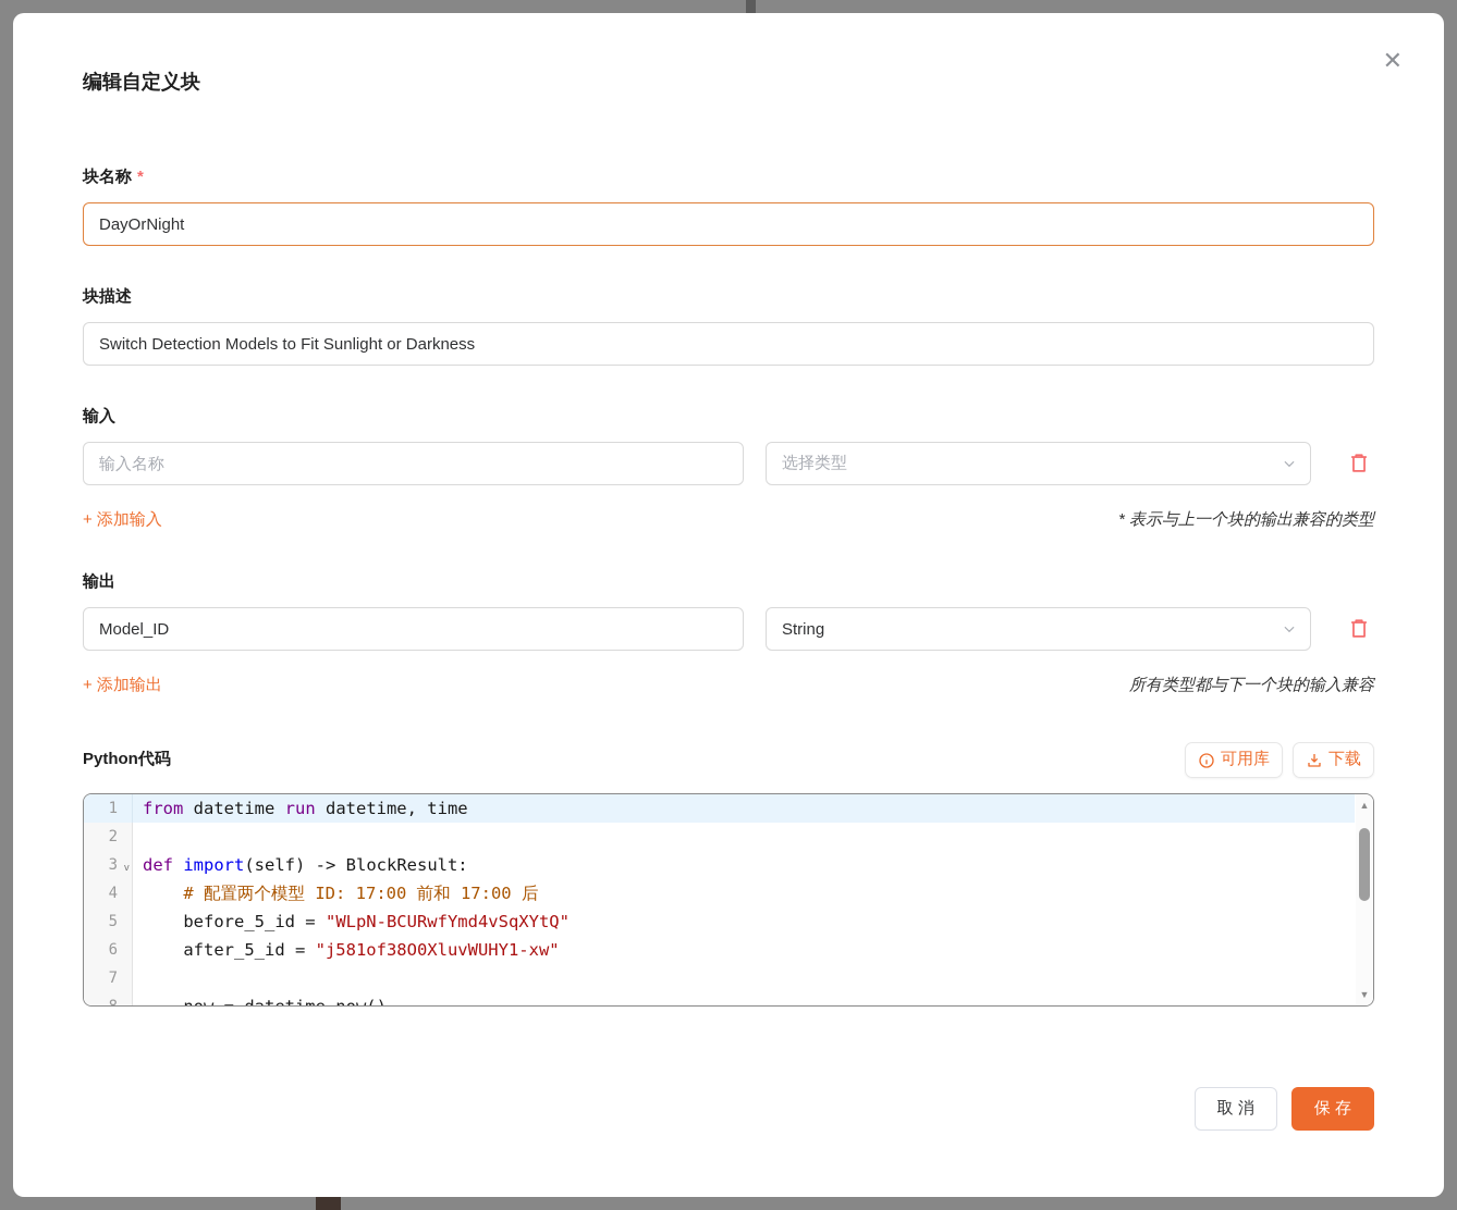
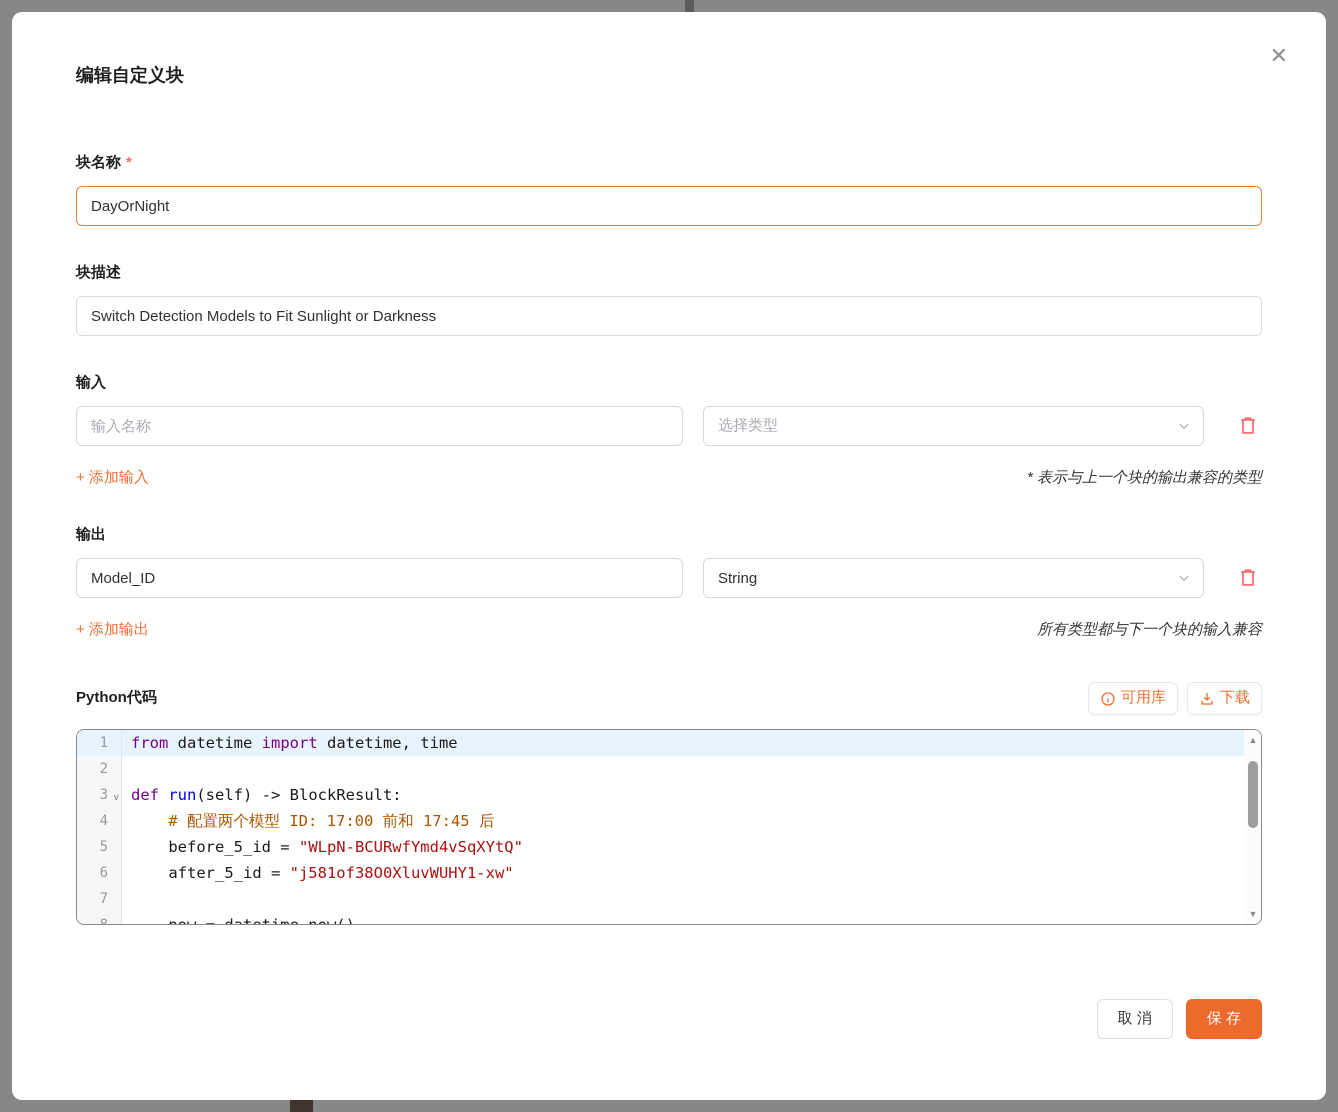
  ✕
  编辑自定义块
  块名称 *
  DayOrNight
  块描述
  Switch Detection Models to Fit Sunlight or Darkness
  输入
  输入名称
  选择类型
  + 添加输入
  * 表示与上一个块的输出兼容的类型
  输出
  Model_ID
  String
  + 添加输出
  所有类型都与下一个块的输入兼容
  Python代码
  可用库
  下载
  1
- from datetime run datetime, time
+ from datetime import datetime, time
  2
  3
  v
- def import(self) -> BlockResult:
+ def run(self) -> BlockResult:
  4
- # 配置两个模型 ID: 17:00 前和 17:00 后
+ # 配置两个模型 ID: 17:00 前和 17:45 后
  5
  before_5_id = "WLpN-BCURwfYmd4vSqXYtQ"
  6
  after_5_id = "j581of38O0XluvWUHY1-xw"
  7
  ▲
  ▼
  取 消
  保 存
